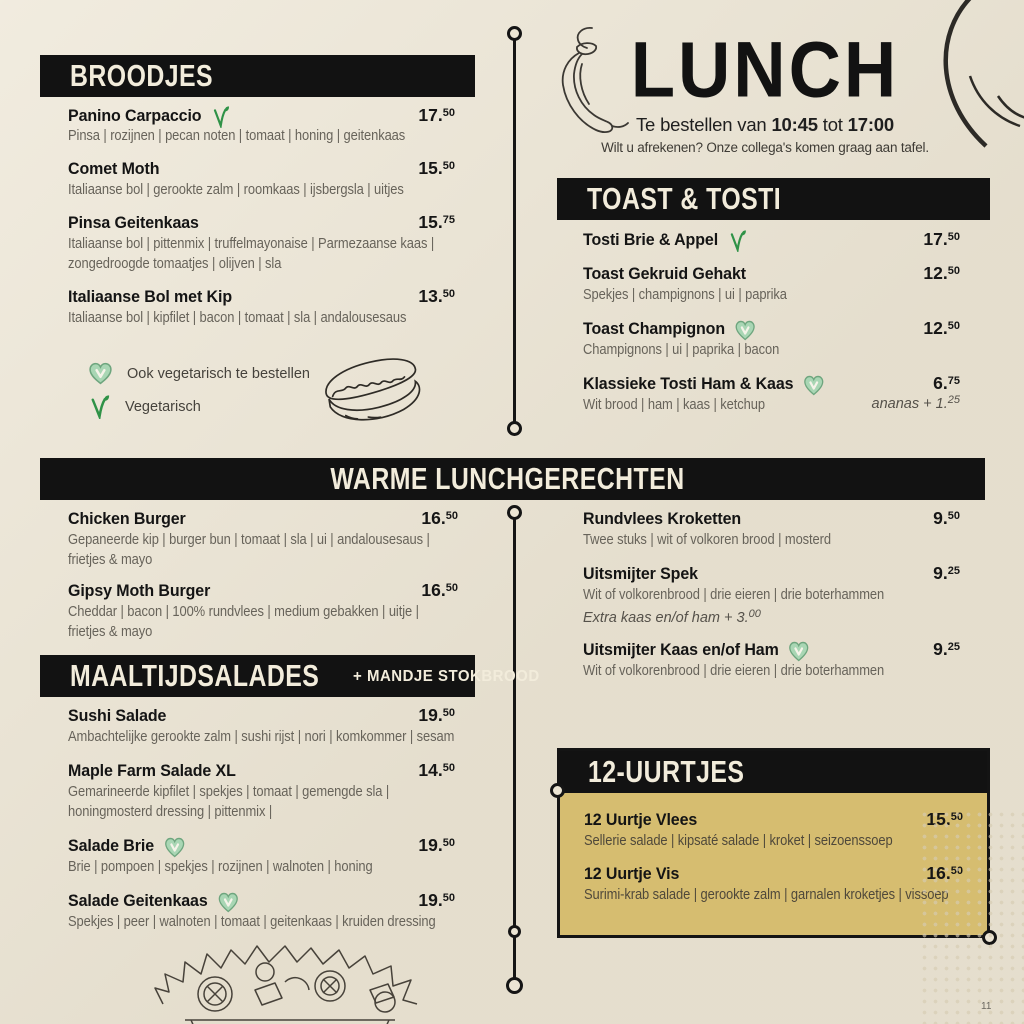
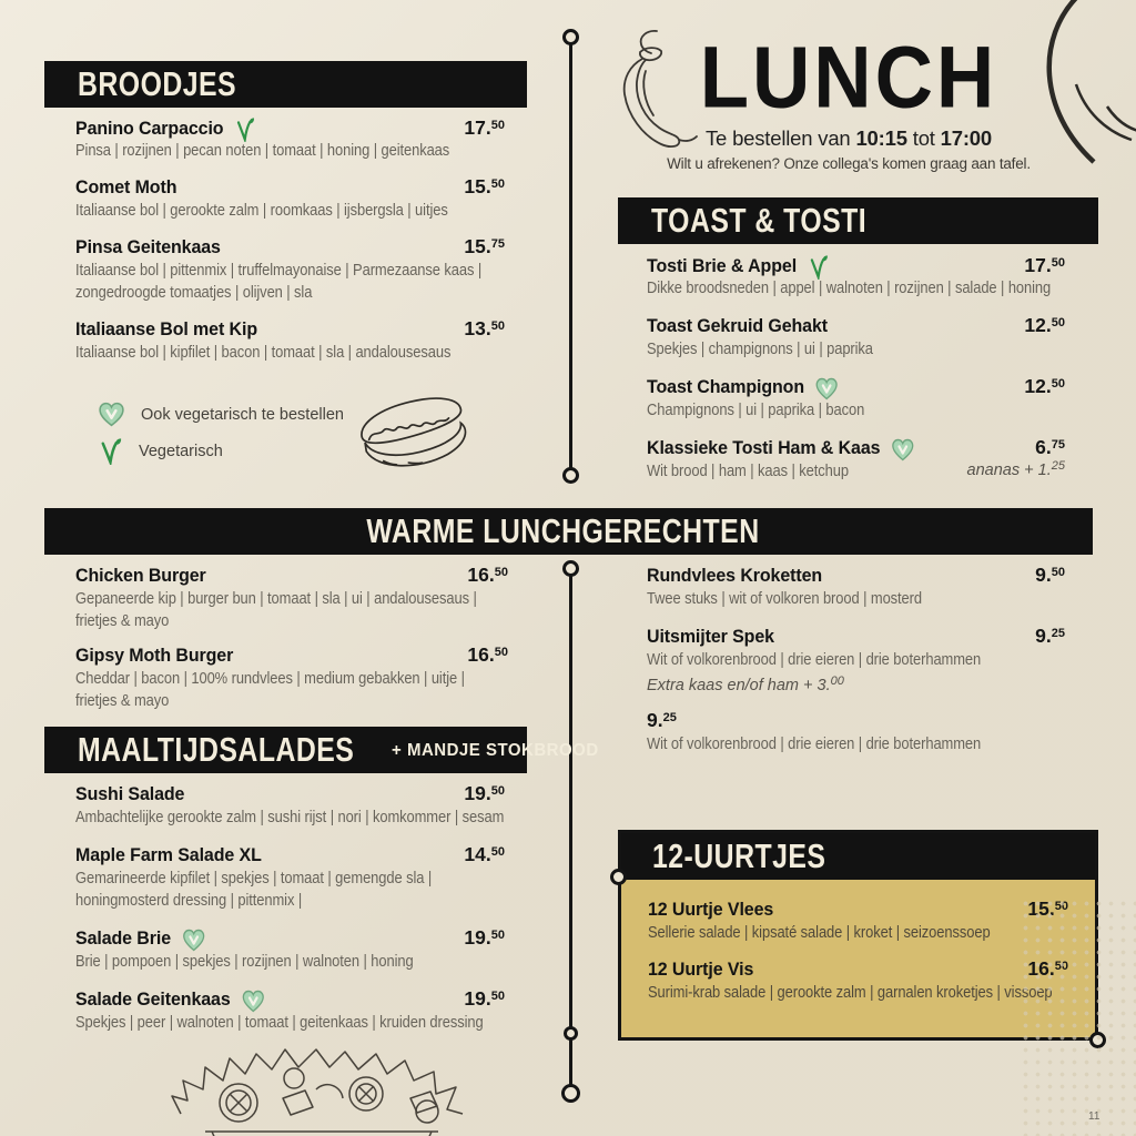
  BROODJES
  Panino Carpaccio
  17.50
  Pinsa | rozijnen | pecan noten | tomaat | honing | geitenkaas
  Comet Moth
  15.50
  Italiaanse bol | gerookte zalm | roomkaas | ijsbergsla | uitjes
  Pinsa Geitenkaas
  15.75
  Italiaanse bol | pittenmix | truffelmayonaise | Parmezaanse kaas | zongedroogde tomaatjes | olijven | sla
  Italiaanse Bol met Kip
  13.50
  Italiaanse bol | kipfilet | bacon | tomaat | sla | andalousesaus
  Ook vegetarisch te bestellen
  Vegetarisch
  LUNCH
- Te bestellen van 10:45 tot 17:00
+ Te bestellen van 10:15 tot 17:00
  Wilt u afrekenen? Onze collega's komen graag aan tafel.
  TOAST & TOSTI
  Tosti Brie & Appel
  17.50
+ Dikke broodsneden | appel | walnoten | rozijnen | salade | honing
  Toast Gekruid Gehakt
  12.50
  Spekjes | champignons | ui | paprika
  Toast Champignon
  12.50
  Champignons | ui | paprika | bacon
  Klassieke Tosti Ham & Kaas
  6.75
  Wit brood | ham | kaas | ketchup
  ananas + 1.25
  WARME LUNCHGERECHTEN
  Chicken Burger
  16.50
  Gepaneerde kip | burger bun | tomaat | sla | ui | andalousesaus | frietjes & mayo
  Gipsy Moth Burger
  16.50
  Cheddar | bacon | 100% rundvlees | medium gebakken | uitje | frietjes & mayo
  Rundvlees Kroketten
  9.50
  Twee stuks | wit of volkoren brood | mosterd
  Uitsmijter Spek
  9.25
  Wit of volkorenbrood | drie eieren | drie boterhammen
  Extra kaas en/of ham + 3.00
- Uitsmijter Kaas en/of Ham
  9.25
  Wit of volkorenbrood | drie eieren | drie boterhammen
  MAALTIJDSALADES
  + MANDJE STOKBROOD
  Sushi Salade
  19.50
  Ambachtelijke gerookte zalm | sushi rijst | nori | komkommer | sesam
  Maple Farm Salade XL
  14.50
  Gemarineerde kipfilet | spekjes | tomaat | gemengde sla | honingmosterd dressing | pittenmix |
  Salade Brie
  19.50
  Brie | pompoen | spekjes | rozijnen | walnoten | honing
  Salade Geitenkaas
  19.50
  Spekjes | peer | walnoten | tomaat | geitenkaas | kruiden dressing
  12-UURTJES
  12 Uurtje Vlees
  15.50
  Sellerie salade | kipsaté salade | kroket | seizoenssoep
  12 Uurtje Vis
  16.50
  Surimi-krab salade | gerookte zalm | garnalen kroketjes | vissoep
  11
